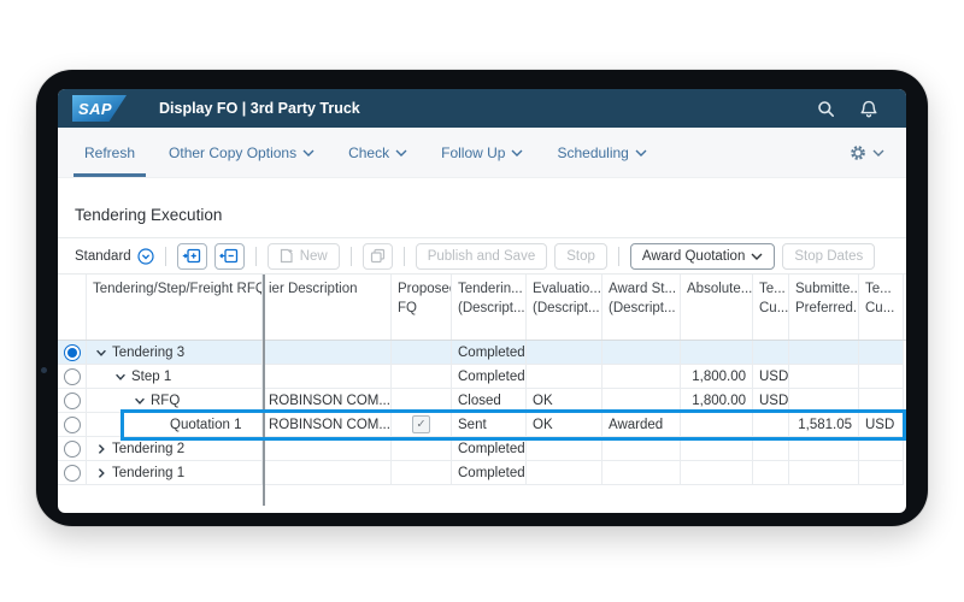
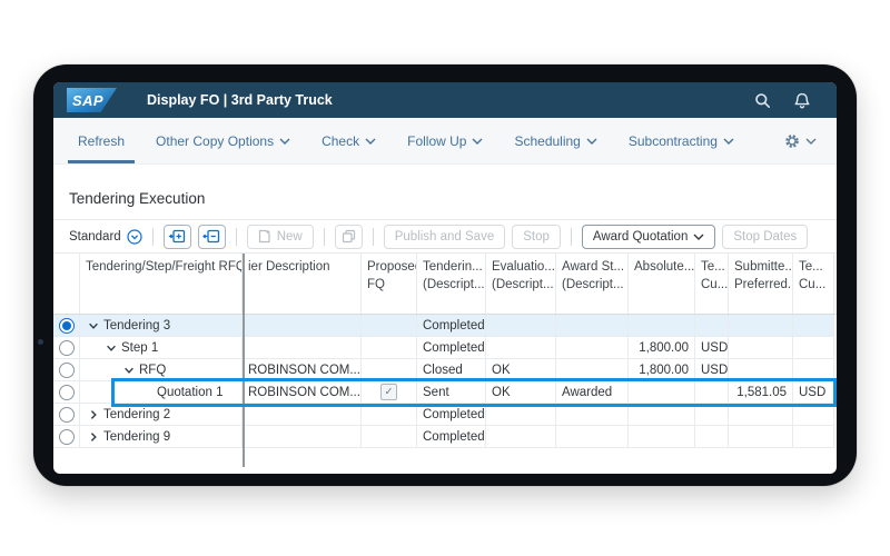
  SAP
  Display FO | 3rd Party Truck
  Refresh
  Other Copy Options
  Check
  Follow Up
  Scheduling
+ Subcontracting
  Tendering Execution
  Standard
  New
  Publish and Save
  Stop
  Award Quotation
  Stop Dates
  Tendering/Step/Freight RFQ
  ier Description
  Propose
  FQ
  Tenderin...
  (Descript...
  Evaluatio...
  (Descript...
  Award St...
  (Descript...
  Absolute...
  Te...
  Cu...
  Submitte..
  Preferred.
  Te...
  Cu...
  Tendering 3
  Completed
  Step 1
  Completed
  1,800.00
  USD
  RFQ
  ROBINSON COM...
  Closed
  OK
  1,800.00
  USD
  Quotation 1
  ROBINSON COM...
  Sent
  OK
  Awarded
  1,581.05
  USD
  Tendering 2
  Completed
- Tendering 1
+ Tendering 9
  Completed
